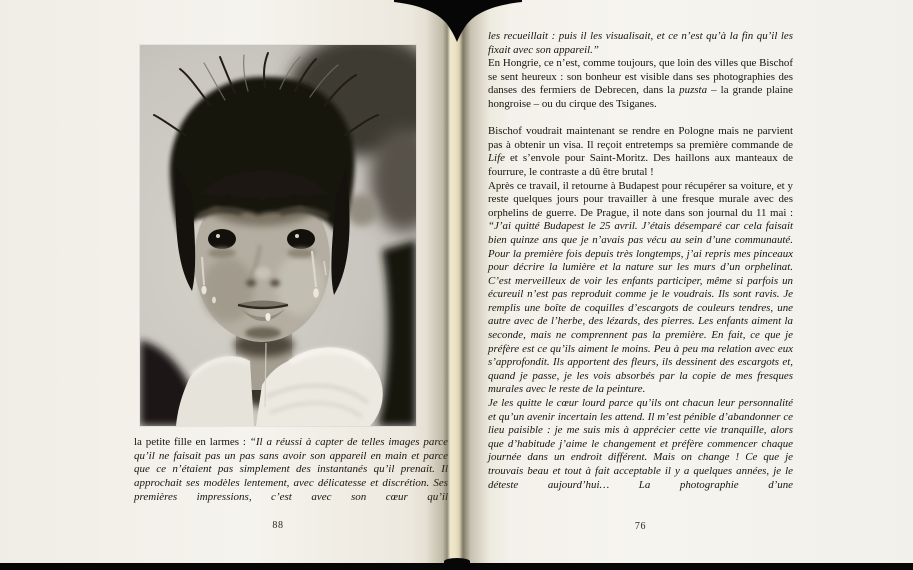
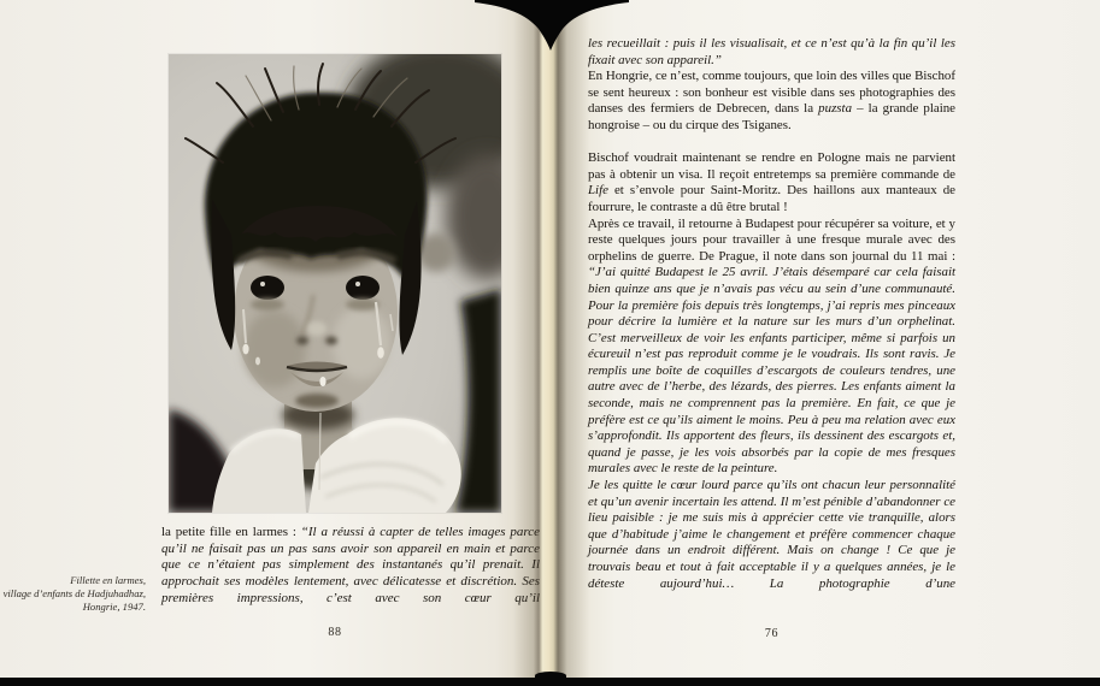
  la petite fille en larmes : “Il a réussi à capter de telles images qu’il ne faisait pas un pas sans avoir son appareil en main et que ce n’étaient pas simplement des instantanés qu’il prena approchait ses modèles lentement, avec délicatesse et discrétion premières impressions, c’est avec son cœur
+ Fillette en larmes,
+ village d’enfants de Hadjuhadhaz,
+ Hongrie, 1947.
  88
  es recueillait : puis il les visualisait, et ce n’est qu’à la fin qu’il les ixait avec son appareil.”
  En Hongrie, ce n’est, comme toujours, que loin des villes que Bischof se sent heureux : son bonheur est visible dans ses photographies des danses des fermiers de Debrecen, dans la puzsta – la grande plaine hongroise – ou du cirque des Tsiganes.
  Bischof voudrait maintenant se rendre en Pologne mais ne parvient pas à obtenir un visa. Il reçoit entretemps sa première commande de Life et s’envole pour Saint-Moritz. Des haillons aux manteaux de ourrure, le contraste a dû être brutal !
  Après ce travail, il retourne à Budapest pour récupérer sa voiture, et y este quelques jours pour travailler à une fresque murale avec des orphelins de guerre. De Prague, il note dans son journal du 11 mai : “J’ai quitté Budapest le 25 avril. J’étais désemparé car cela faisait bien quinze ans que je n’avais pas vécu au sein d’une communauté. Pour la première fois depuis très longtemps, j’ai repris mes pinceaux pour décrire la lumière et la nature sur les murs d’un orphelinat. C’est merveilleux de voir les enfants participer, même si parfois un écureuil n’est pas reproduit comme je le voudrais. Ils sont ravis. Je emplis une boîte de coquilles d’escargots de couleurs tendres, une autre avec de l’herbe, des lézards, des pierres. Les enfants aiment la seconde, mais ne comprennent pas la première. En fait, ce que je préfère est ce qu’ils aiment le moins. Peu à peu ma relation avec eux s’approfondit. Ils apportent des fleurs, ils dessinent des escargots et, quand je passe, je les vois absorbés par la copie de mes fresques murales avec le reste de la peinture.
  Je les quitte le cœur lourd parce qu’ils ont chacun leur personnalité et qu’un avenir incertain les attend. Il m’est pénible d’abandonner ce ieu paisible : je me suis mis à apprécier cette vie tranquille, alors que d’habitude j’aime le changement et préfère commencer chaque ournée dans un endroit différent. Mais on change ! Ce que je rouvais beau et tout à fait acceptable il y a quelques années, je le déteste aujourd’hui… La photographie d’une
  76
